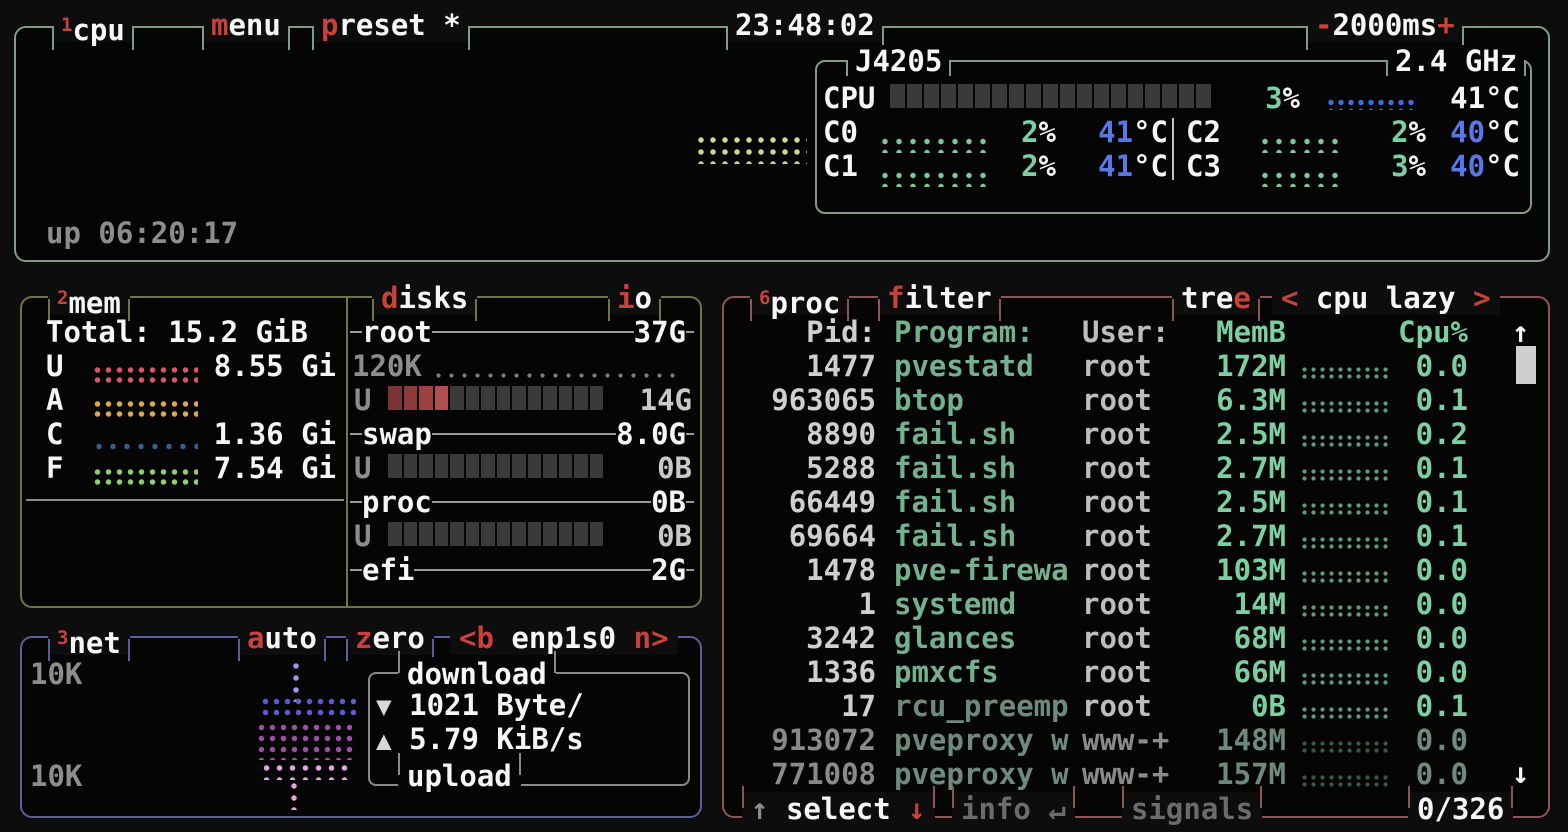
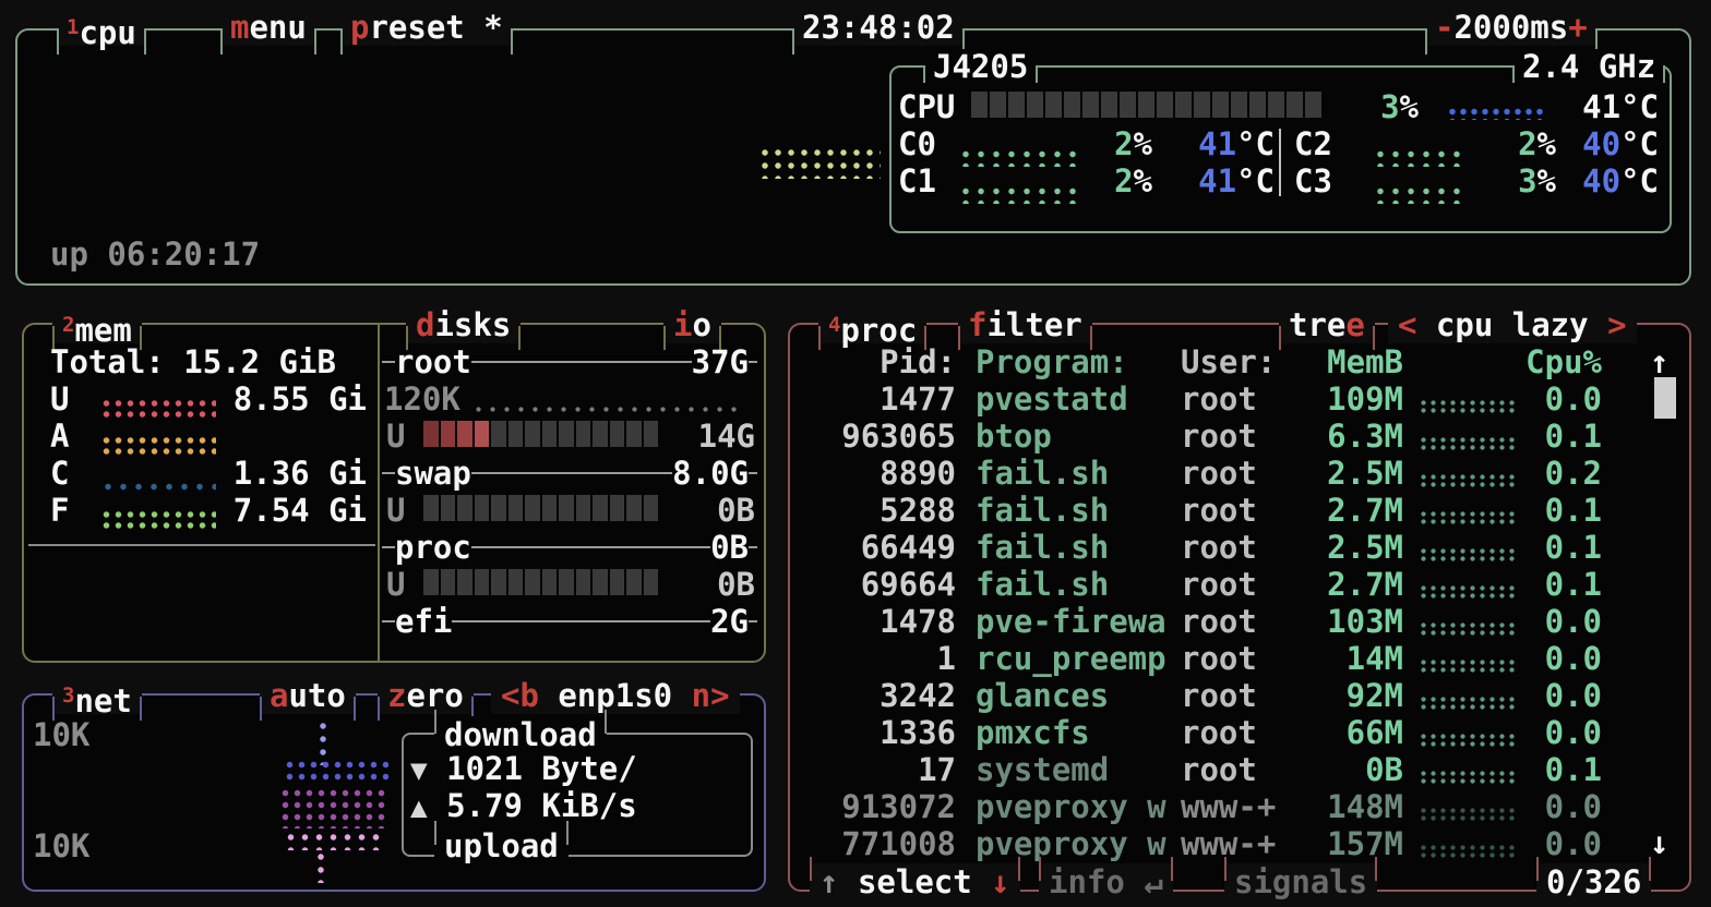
  1cpu
  menu
  preset *
  23:48:02
  -2000ms+
  J4205
  2.4 GHz
  CPU
  3%
  41°C
  C0
  2%
  41°C
  C1
  2%
  41°C
  C2
  2%
  40°C
  C3
  3%
  40°C
  up 06:20:17
  2mem
  disks
  io
  Total: 15.2 GiB
  U
  8.55 Gi
  A
  C
  1.36 Gi
  F
  7.54 Gi
  root
  37G
  120K
  U
  14G
  swap
  8.0G
  U
  0B
  proc
  0B
  U
  0B
  efi
  2G
  3net
  auto
  zero
  <b enp1s0 n>
  10K
  10K
  download
  upload
  ▼ 1021 Byte/
  ▲ 5.79 KiB/s
- 6proc
+ 4proc
  filter
  tree
  < cpu lazy >
  Pid:
  Program:
  User:
  MemB
  Cpu%
  ↑
  ↓
  1477
  pvestatd
  root
- 172M
+ 109M
  0.0
  963065
  btop
  root
  6.3M
  0.1
  8890
  fail.sh
  root
  2.5M
  0.2
  5288
  fail.sh
  root
  2.7M
  0.1
  66449
  fail.sh
  root
  2.5M
  0.1
  69664
  fail.sh
  root
  2.7M
  0.1
  1478
  pve-firewa
  root
  103M
  0.0
  1
- systemd
+ rcu_preemp
  root
  14M
  0.0
  3242
  glances
  root
- 68M
+ 92M
  0.0
  1336
  pmxcfs
  root
  66M
  0.0
  17
- rcu_preemp
+ systemd
  root
  0B
  0.1
  913072
  pveproxy w
  www-+
  148M
  0.0
  771008
  pveproxy w
  www-+
  157M
  0.0
  ↑ select ↓
  info ↵
  signals
  0/326
